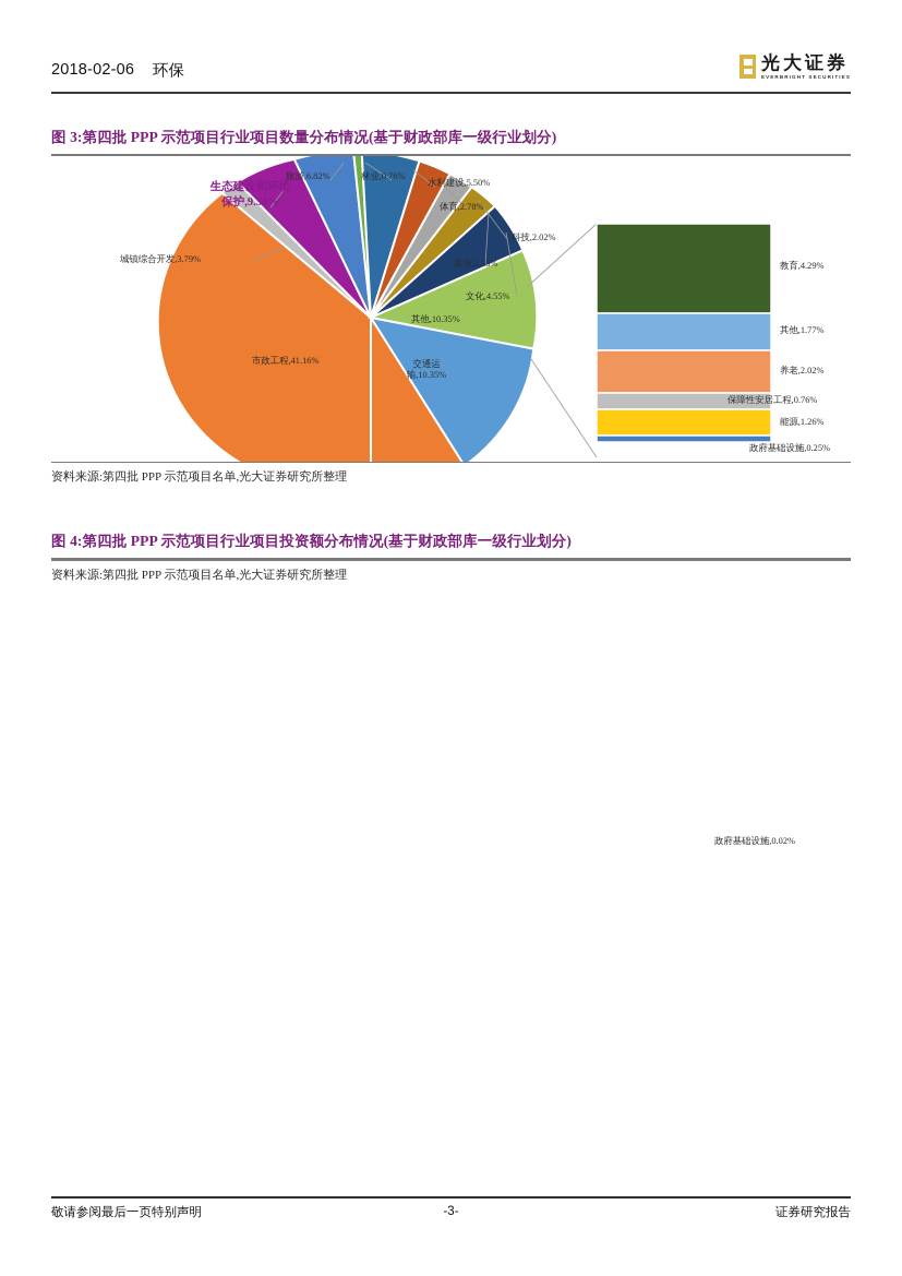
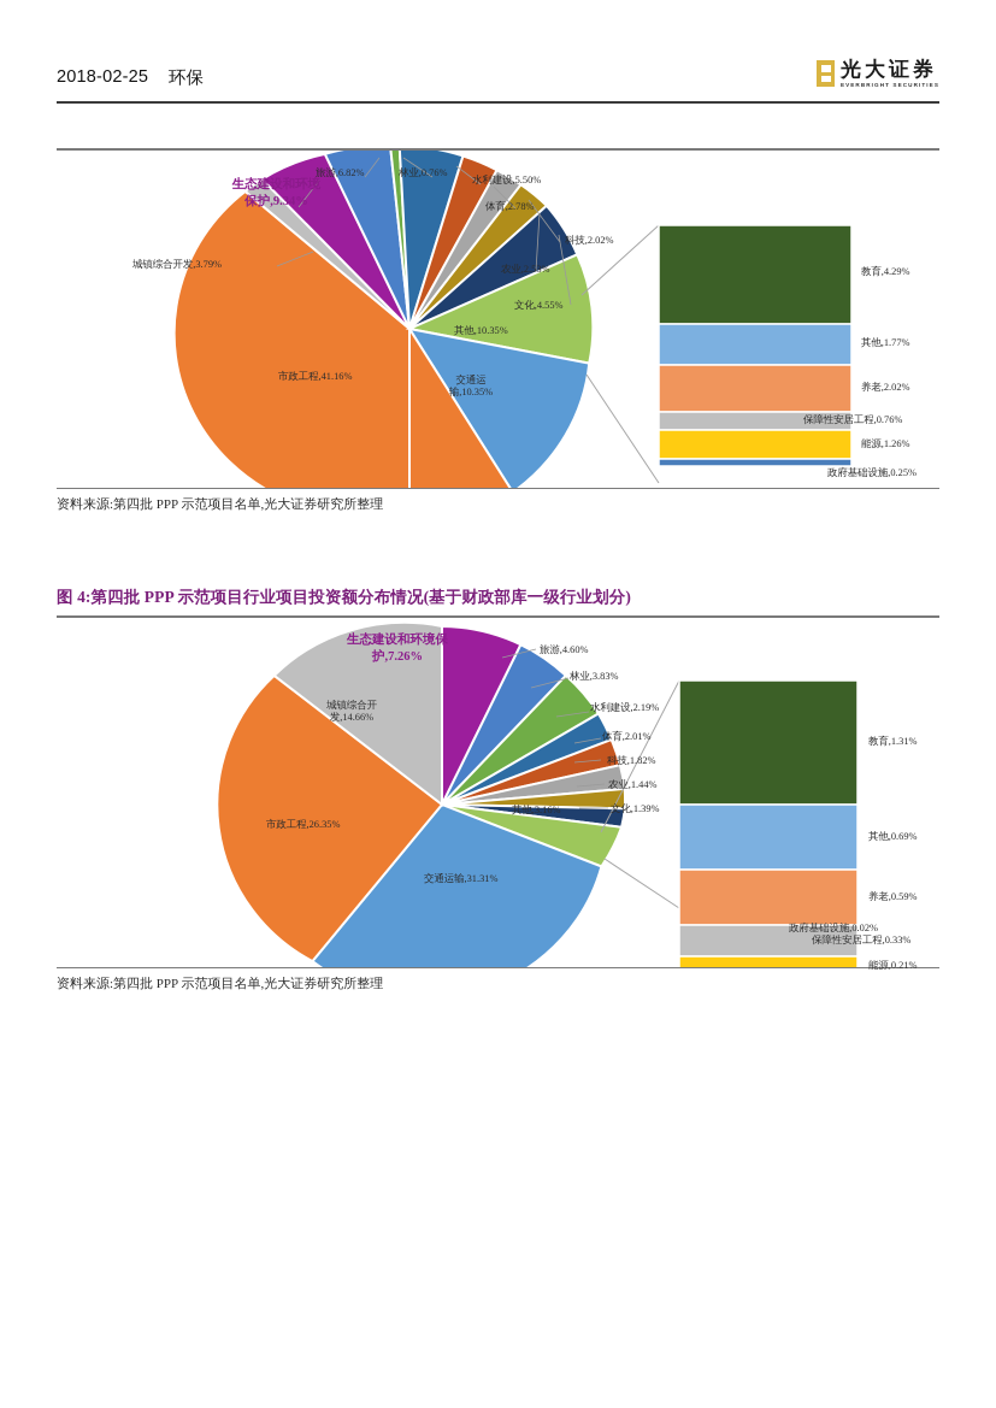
- 2018-02-06
+ 2018-02-25
  环保
  光大证券
- 图 3:第四批 PPP 示范项目行业项目数量分布情况(基于财政部库一级行业划分)
  生态建设和环境
  保护,9.34%
  城镇综合开发,3.79%
  旅游,6.82%
  林业,0.76%
  水利建设,5.50%
  体育,2.78%
  科技,2.02%
  农业,2.53%
  文化,4.55%
  其他,10.35%
  交通运
  输,10.35%
  市政工程,41.16%
  教育,4.29%
  其他,1.77%
  养老,2.02%
  保障性安居工程,0.76%
  能源,1.26%
  政府基础设施,0.25%
  资料来源:第四批 PPP 示范项目名单,光大证券研究所整理
  图 4:第四批 PPP 示范项目行业项目投资额分布情况(基于财政部库一级行业划分)
+ 生态建设和环境保
+ 护,7.26%
+ 城镇综合开
+ 发,14.66%
+ 旅游,4.60%
+ 林业,3.83%
+ 水利建设,2.19%
+ 体育,2.01%
+ 科技,1.82%
+ 农业,1.44%
+ 文化,1.39%
+ 其他,3.16%
+ 交通运输,31.31%
+ 市政工程,26.35%
+ 教育,1.31%
+ 其他,0.69%
+ 养老,0.59%
+ 保障性安居工程,0.33%
+ 能源,0.21%
  资料来源:第四批 PPP 示范项目名单,光大证券研究所整理
  政府基础设施,0.02%
- 敬请参阅最后一页特别声明
- -3-
- 证券研究报告
